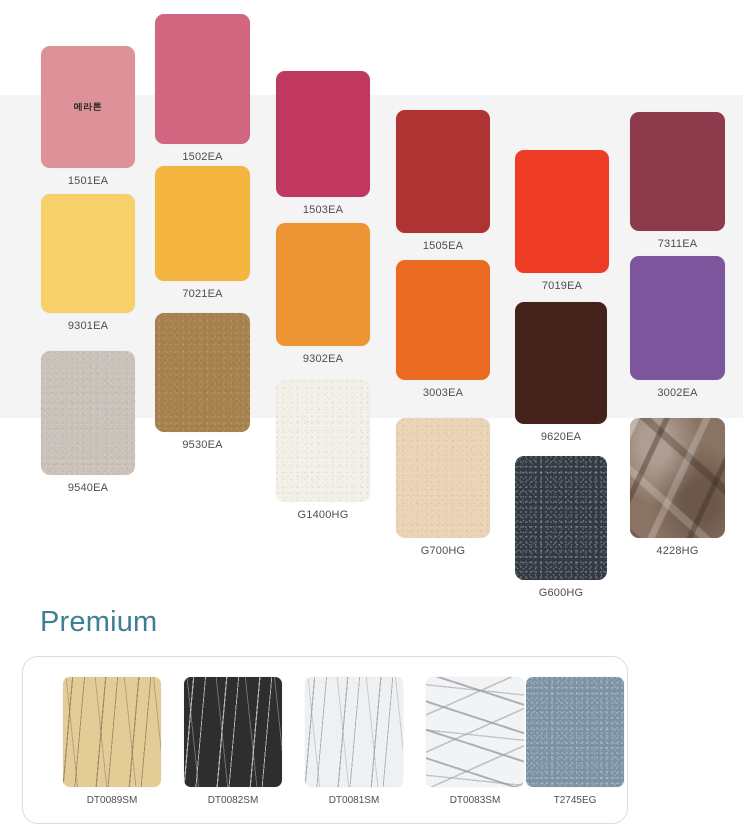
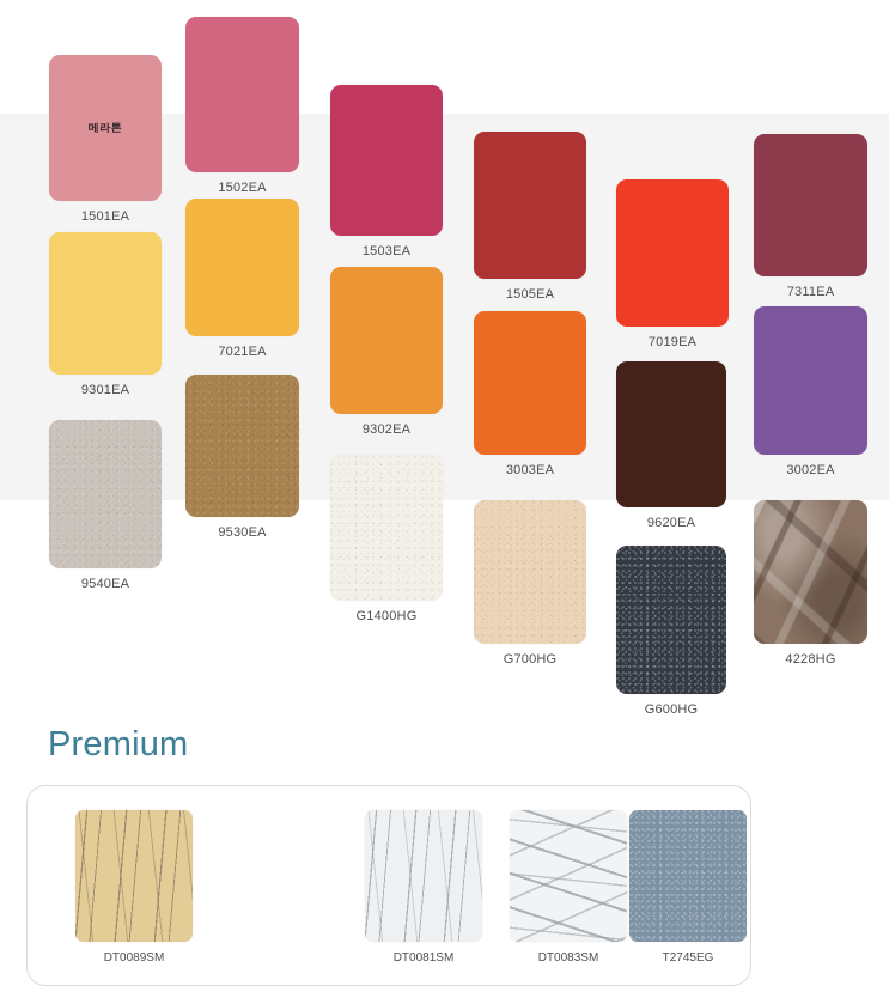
  메라톤
  1501EA
  1502EA
  1503EA
  1505EA
  7019EA
  7311EA
  9301EA
  7021EA
  9302EA
  3003EA
  9620EA
  3002EA
  9540EA
  9530EA
  G1400HG
  G700HG
  G600HG
  4228HG
  Premium
  DT0089SM
- DT0082SM
  DT0081SM
  DT0083SM
  T2745EG
